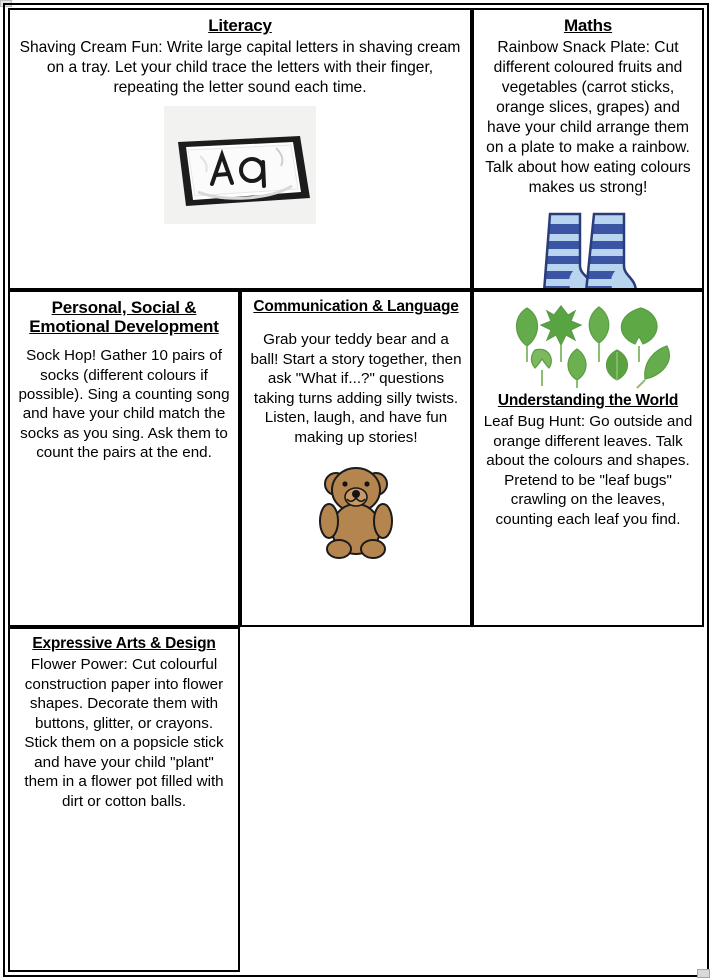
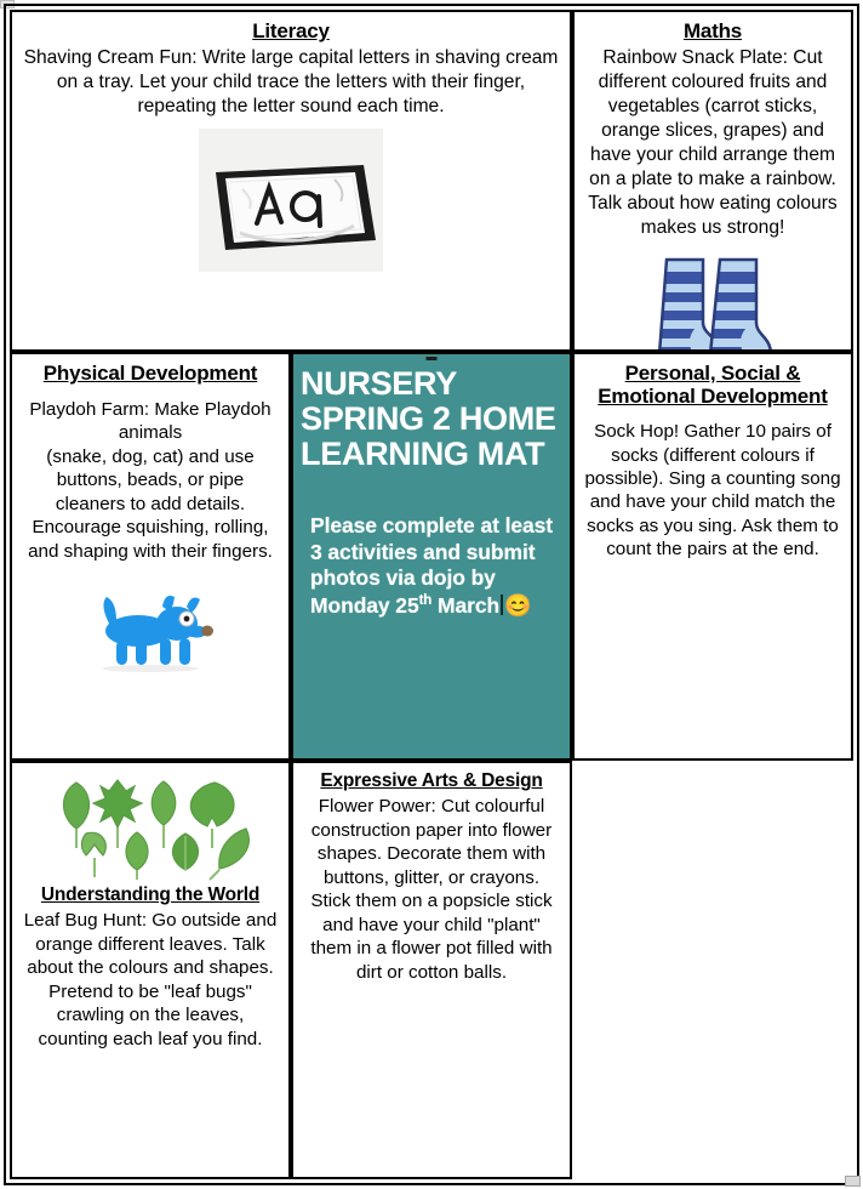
  Literacy
  Shaving Cream Fun: Write large capital letters in shaving cream on a tray. Let your child trace the letters with their finger, repeating the letter sound each time.
  Maths
  Rainbow Snack Plate: Cut different coloured fruits and vegetables (carrot sticks, orange slices, grapes) and have your child arrange them on a plate to make a rainbow. Talk about how eating colours makes us strong!
+ Physical Development
+ Playdoh Farm: Make Playdoh animals
+ (snake, dog, cat) and use buttons, beads, or pipe cleaners to add details. Encourage squishing, rolling, and shaping with their fingers.
+ NURSERY SPRING 2 HOME LEARNING MAT
+ Please complete at least
+ 3 activities and submit
+ photos via dojo by
+ Monday 25th March 😊
  Personal, Social & Emotional Development
  Sock Hop! Gather 10 pairs of socks (different colours if possible). Sing a counting song and have your child match the socks as you sing. Ask them to count the pairs at the end.
- Communication & Language
- Grab your teddy bear and a ball! Start a story together, then ask "What if...?" questions taking turns adding silly twists. Listen, laugh, and have fun making up stories!
  Understanding the World
  Leaf Bug Hunt: Go outside and orange different leaves. Talk about the colours and shapes. Pretend to be "leaf bugs" crawling on the leaves, counting each leaf you find.
  Expressive Arts & Design
  Flower Power: Cut colourful construction paper into flower shapes. Decorate them with
  buttons, glitter, or crayons. Stick them on a popsicle stick and have your child "plant" them in a flower pot filled with dirt or cotton balls.
